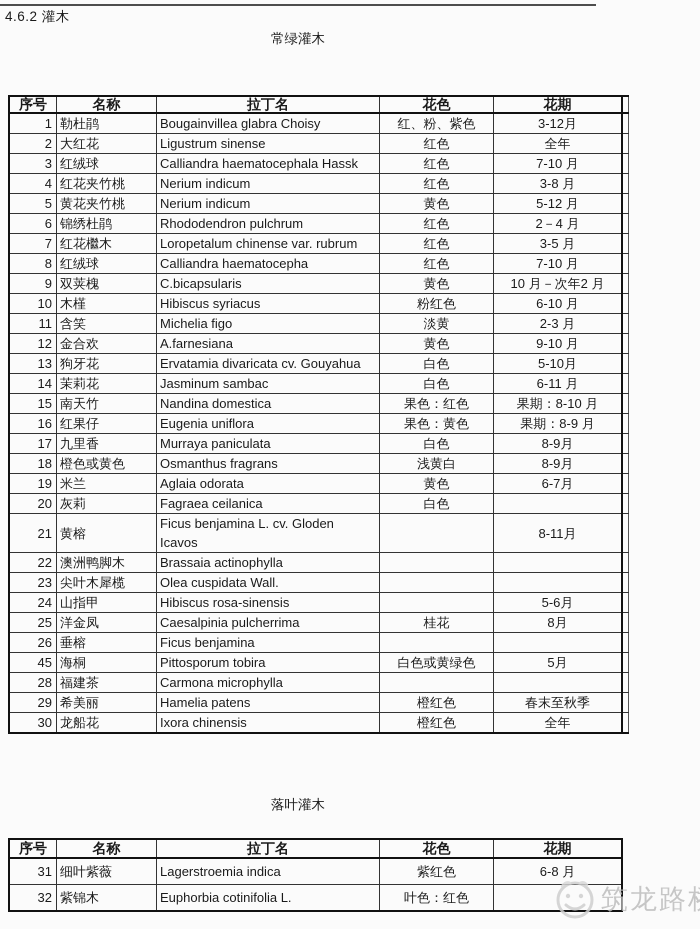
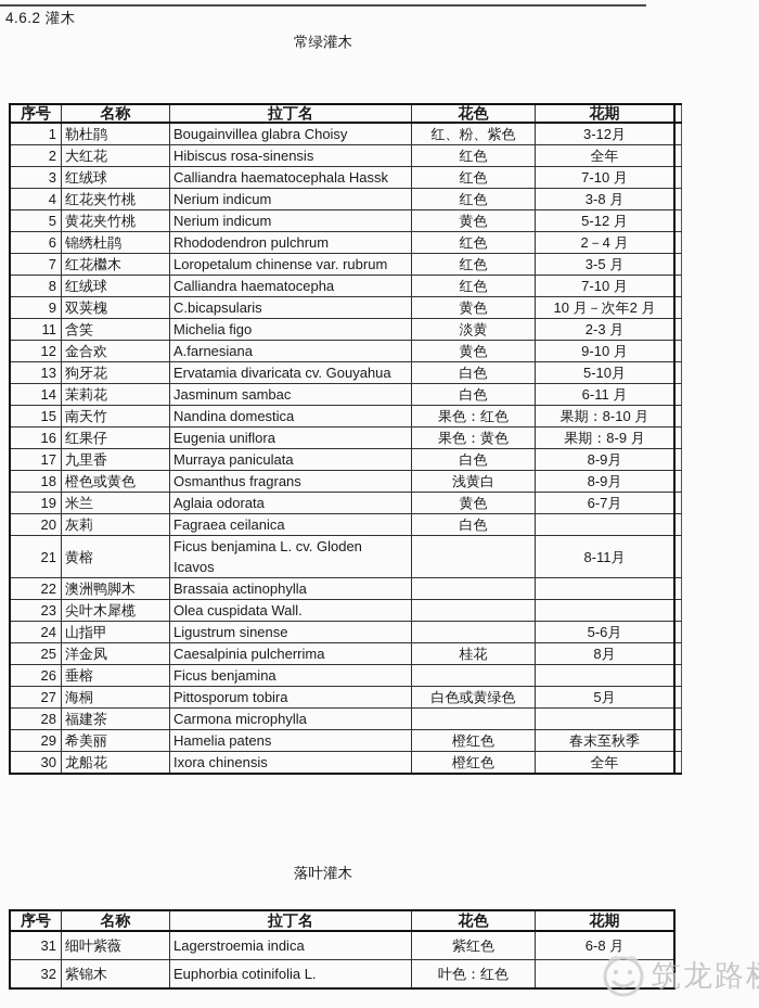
  4.6.2 灌木
  常绿灌木
  序号	名称	拉丁名	花色	花期
  1	勒杜鹃	Bougainvillea glabra Choisy	红、粉、紫色	3-12月
- 2	大红花	Ligustrum sinense	红色	全年
+ 2	大红花	Hibiscus rosa-sinensis	红色	全年
  3	红绒球	Calliandra haematocephala Hassk	红色	7-10 月
  4	红花夹竹桃	Nerium indicum	红色	3-8 月
  5	黄花夹竹桃	Nerium indicum	黄色	5-12 月
  6	锦绣杜鹃	Rhododendron pulchrum	红色	2－4 月
  7	红花檵木	Loropetalum chinense var. rubrum	红色	3-5 月
  8	红绒球	Calliandra haematocepha	红色	7-10 月
  9	双荚槐	C.bicapsularis	黄色	10 月－次年2 月
- 10	木槿	Hibiscus syriacus	粉红色	6-10 月
  11	含笑	Michelia figo	淡黄	2-3 月
  12	金合欢	A.farnesiana	黄色	9-10 月
  13	狗牙花	Ervatamia divaricata cv. Gouyahua	白色	5-10月
  14	茉莉花	Jasminum sambac	白色	6-11 月
  15	南天竹	Nandina domestica	果色：红色	果期：8-10 月
  16	红果仔	Eugenia uniflora	果色：黄色	果期：8-9 月
  17	九里香	Murraya paniculata	白色	8-9月
  18	橙色或黄色	Osmanthus fragrans	浅黄白	8-9月
  19	米兰	Aglaia odorata	黄色	6-7月
  20	灰莉	Fagraea ceilanica	白色
  21	黄榕	Ficus benjamina L. cv. Gloden Icavos		8-11月
  22	澳洲鸭脚木	Brassaia actinophylla
  23	尖叶木犀榄	Olea cuspidata Wall.
- 24	山指甲	Hibiscus rosa-sinensis		5-6月
+ 24	山指甲	Ligustrum sinense		5-6月
  25	洋金凤	Caesalpinia pulcherrima	桂花	8月
  26	垂榕	Ficus benjamina
- 45	海桐	Pittosporum tobira	白色或黄绿色	5月
+ 27	海桐	Pittosporum tobira	白色或黄绿色	5月
  28	福建茶	Carmona microphylla
  29	希美丽	Hamelia patens	橙红色	春末至秋季
  30	龙船花	Ixora chinensis	橙红色	全年
  落叶灌木
  序号	名称	拉丁名	花色	花期
  31	细叶紫薇	Lagerstroemia indica	紫红色	6-8 月
  32	紫锦木	Euphorbia cotinifolia L.	叶色：红色
  筑龙路
